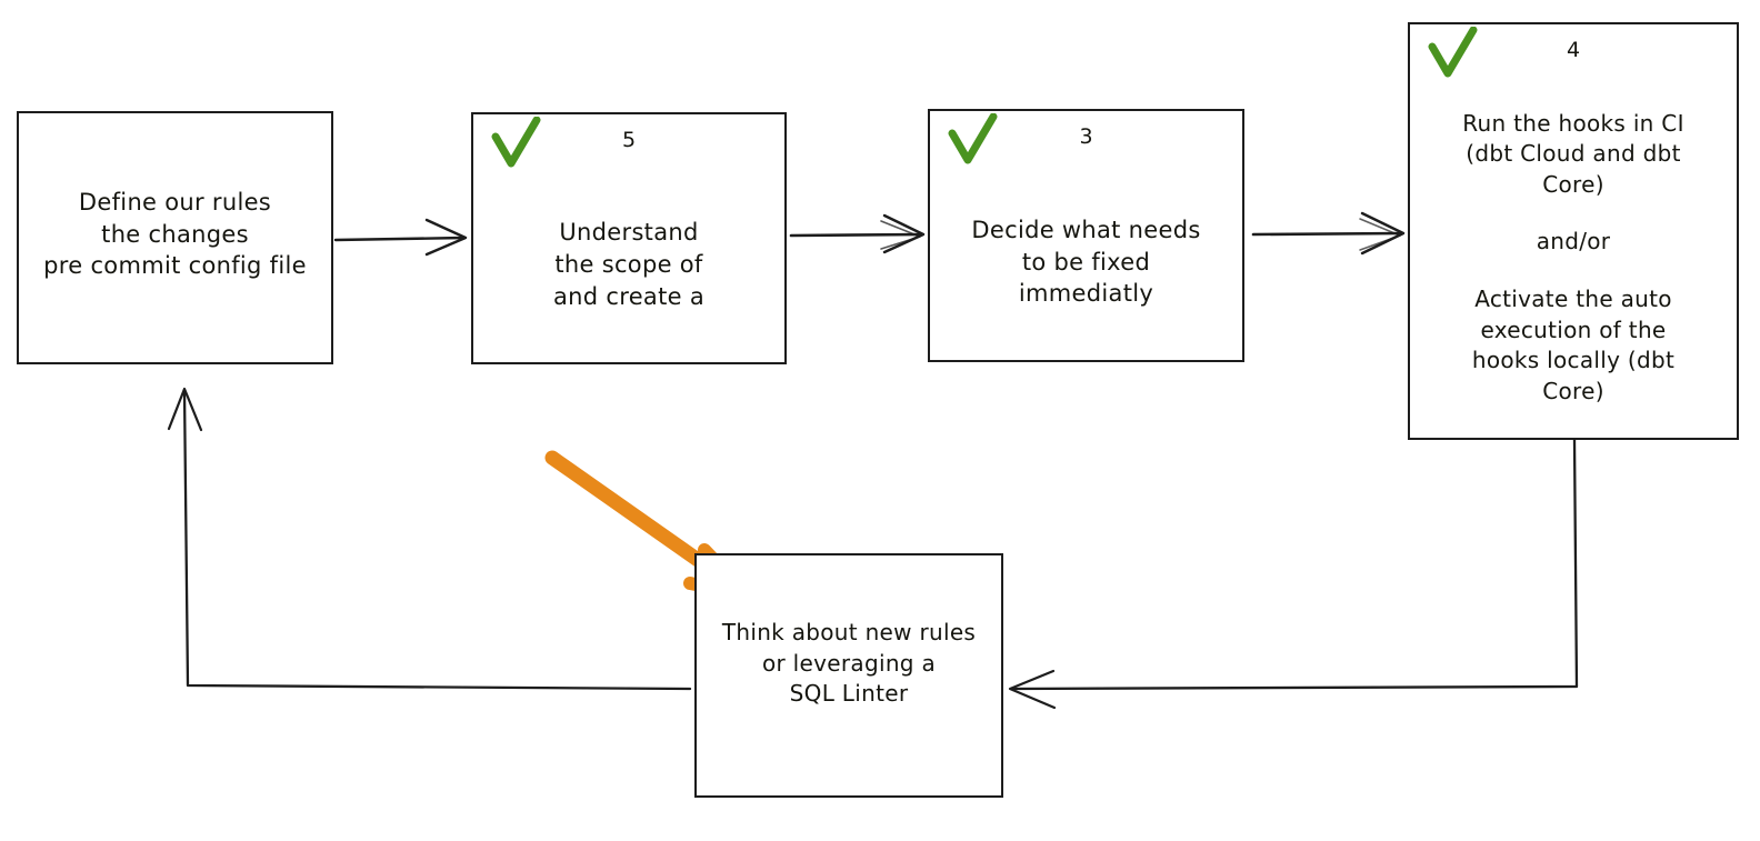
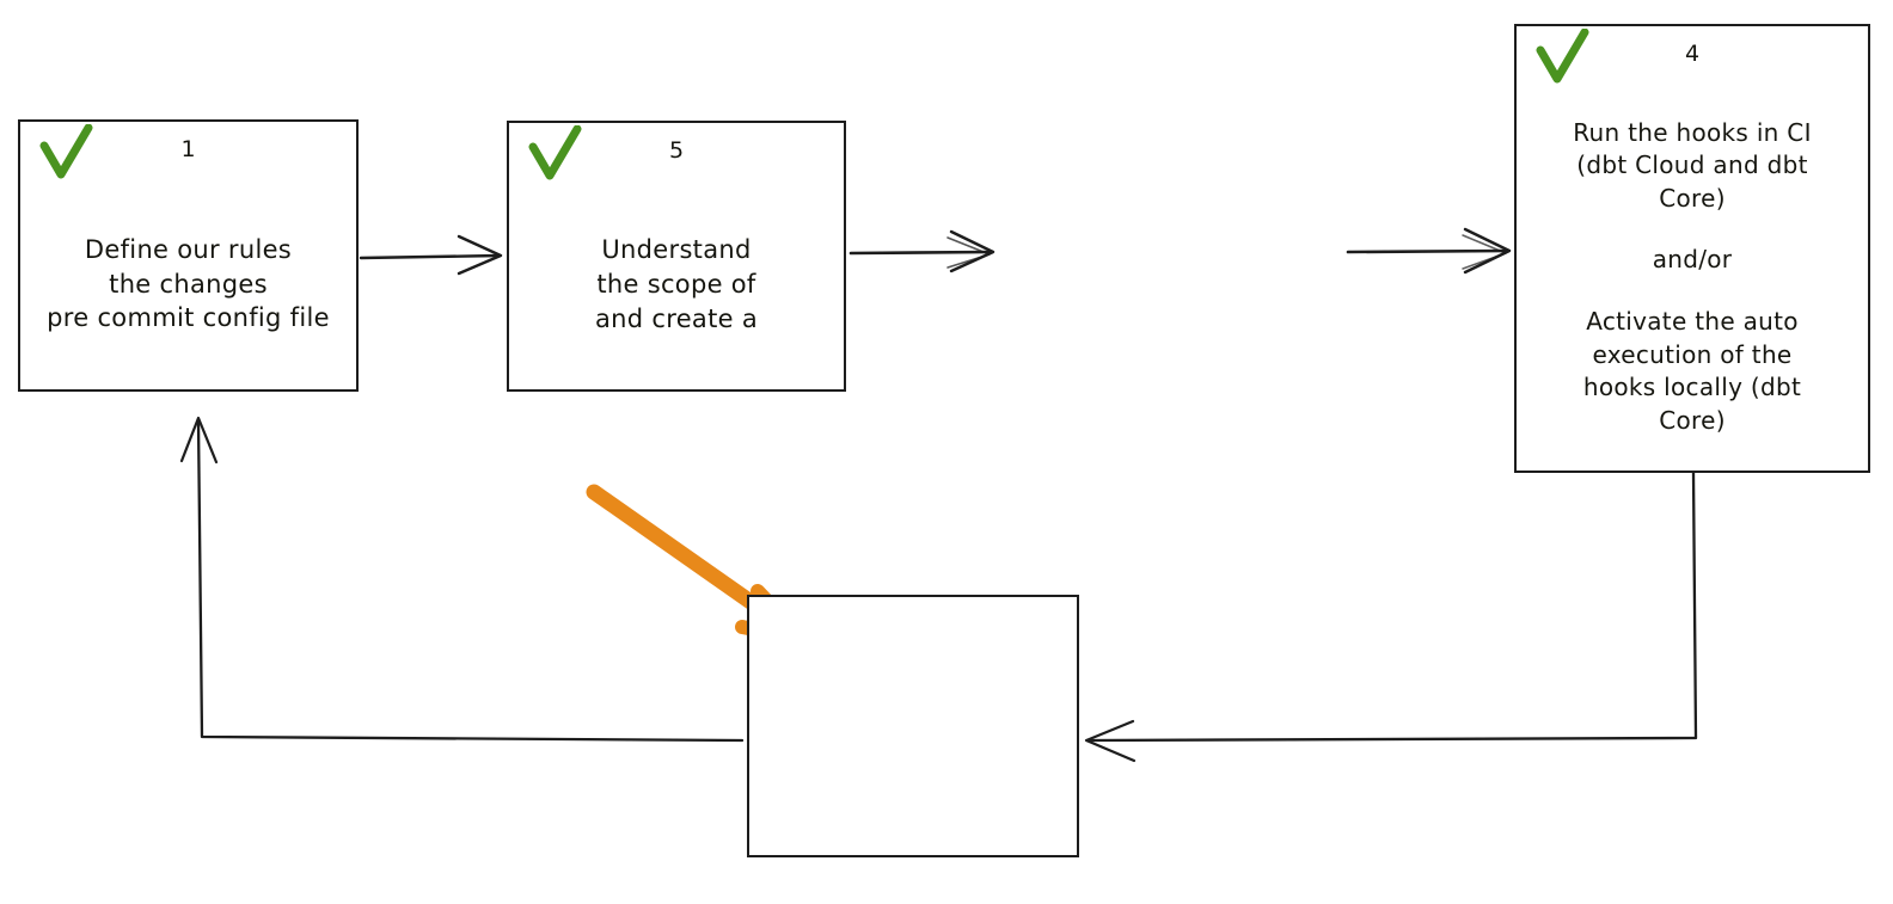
+ 1
  Define our rules
  the changes
  pre commit config file
  5
  Understand
  the scope of
  and create a
- 3
- Decide what needs
- to be fixed
- immediatly
  4
  Run the hooks in CI
  (dbt Cloud and dbt
  Core)
  and/or
  Activate the auto
  execution of the
  hooks locally (dbt
  Core)
- Think about new rules
- or leveraging a
- SQL Linter
